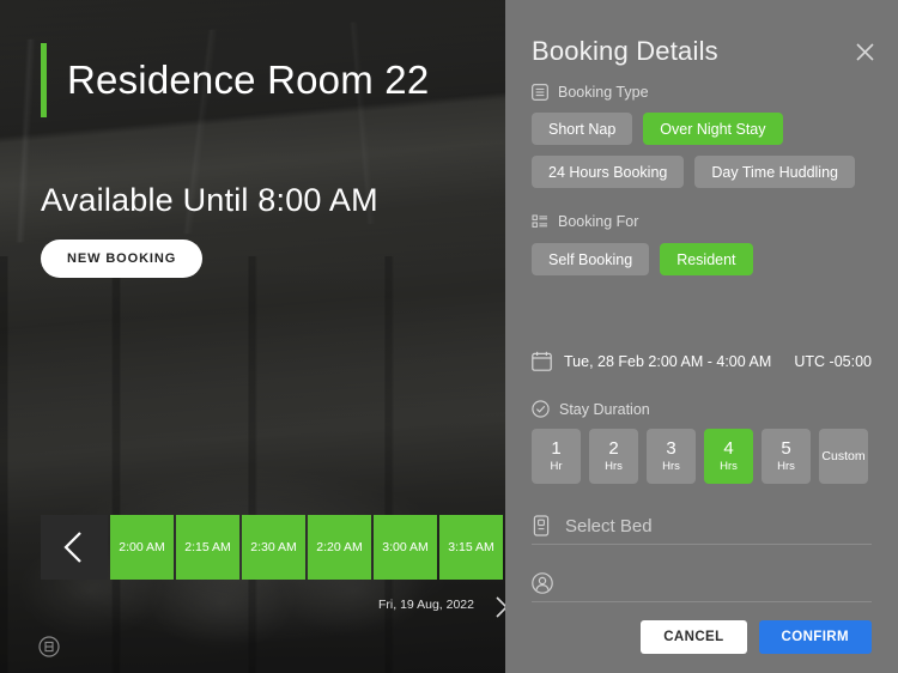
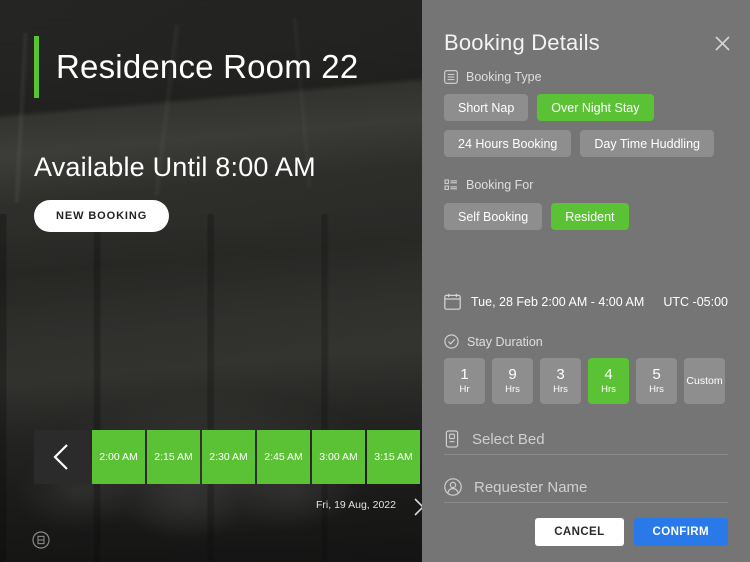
  Residence Room 22
  Available Until 8:00 AM
  NEW BOOKING
  2:00 AM
  2:15 AM
  2:30 AM
- 2:20 AM
+ 2:45 AM
  3:00 AM
  3:15 AM
  Fri, 19 Aug, 2022
  Booking Details
  Booking Type
  Short Nap
  Over Night Stay
  24 Hours Booking
  Day Time Huddling
  Booking For
  Self Booking
  Resident
  Tue, 28 Feb 2:00 AM - 4:00 AM
  UTC -05:00
  Stay Duration
  1
  Hr
- 2
+ 9
  Hrs
  3
  Hrs
  4
  Hrs
  5
  Hrs
  Custom
  Select Bed
+ Requester Name
  CANCEL
  CONFIRM
